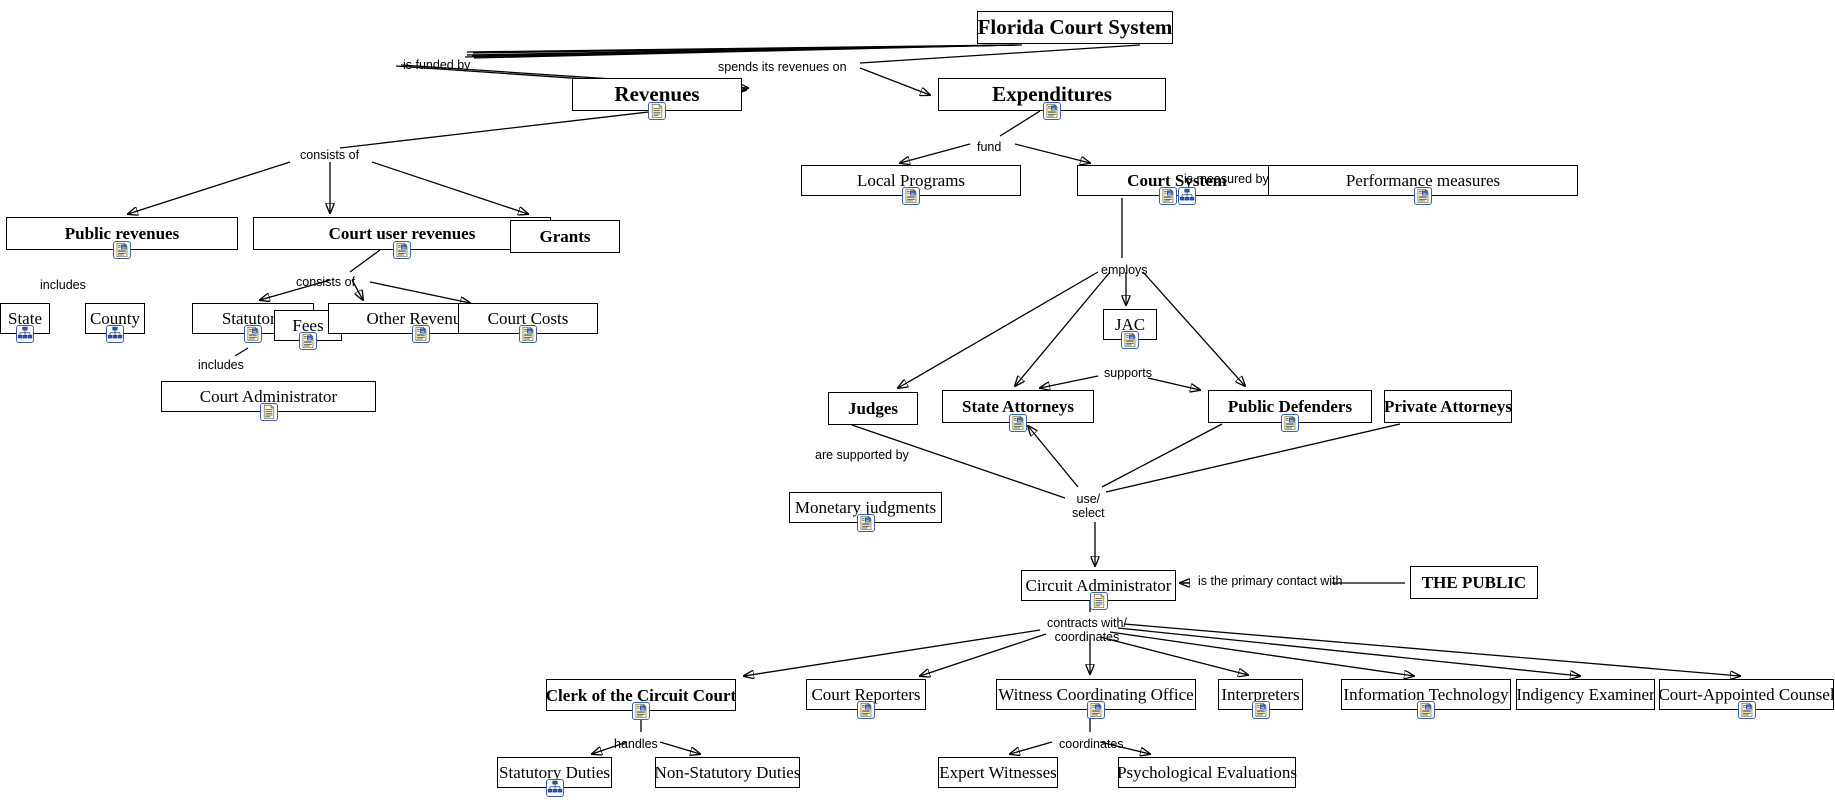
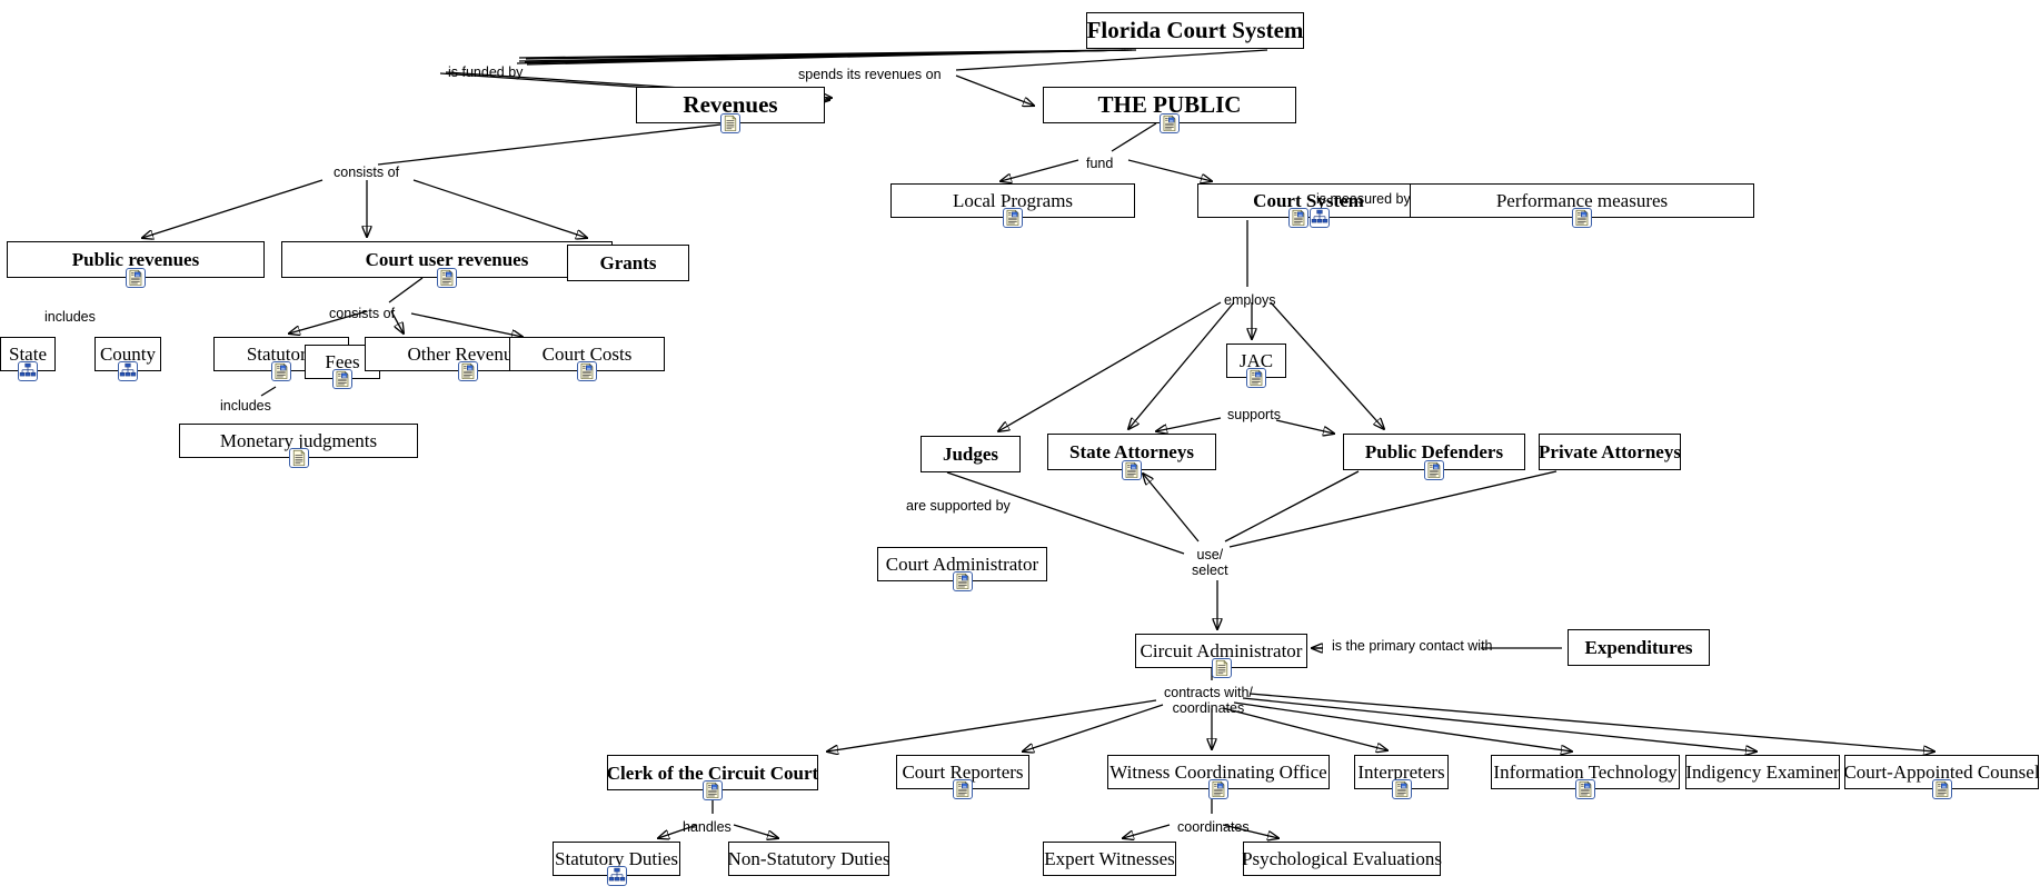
  Florida Court System
  Revenues
- Expenditures
+ THE PUBLIC
  Local Programs
  Court System
  Performance measures
  Public revenues
  Court user revenues
  Grants
  State
  County
  Statutor
  Fees
  Other Reven
  Court Costs
- Court Administrator
+ Monetary judgments
  JAC
  Judges
  State Attorneys
  Public Defenders
  Private Attorneys
- Monetary judgments
+ Court Administrator
  Circuit Administrator
- THE PUBLIC
+ Expenditures
  Clerk of the Circuit Court
  Court Reporters
  Witness Coordinating Office
  Interpreters
  Information Technology
  Indigency Examiner
  Court-Appointed Counsel
  Statutory Duties
  Non-Statutory Duties
  Expert Witnesses
  Psychological Evaluations
  is funded by
  spends its revenues on
  consists of
  fund
  is measured by
  includes
  consists of
  includes
  employs
  supports
  are supported by
  use/
  select
  is the primary contact with
  contracts with/
  coordinates
  handles
  coordinates
